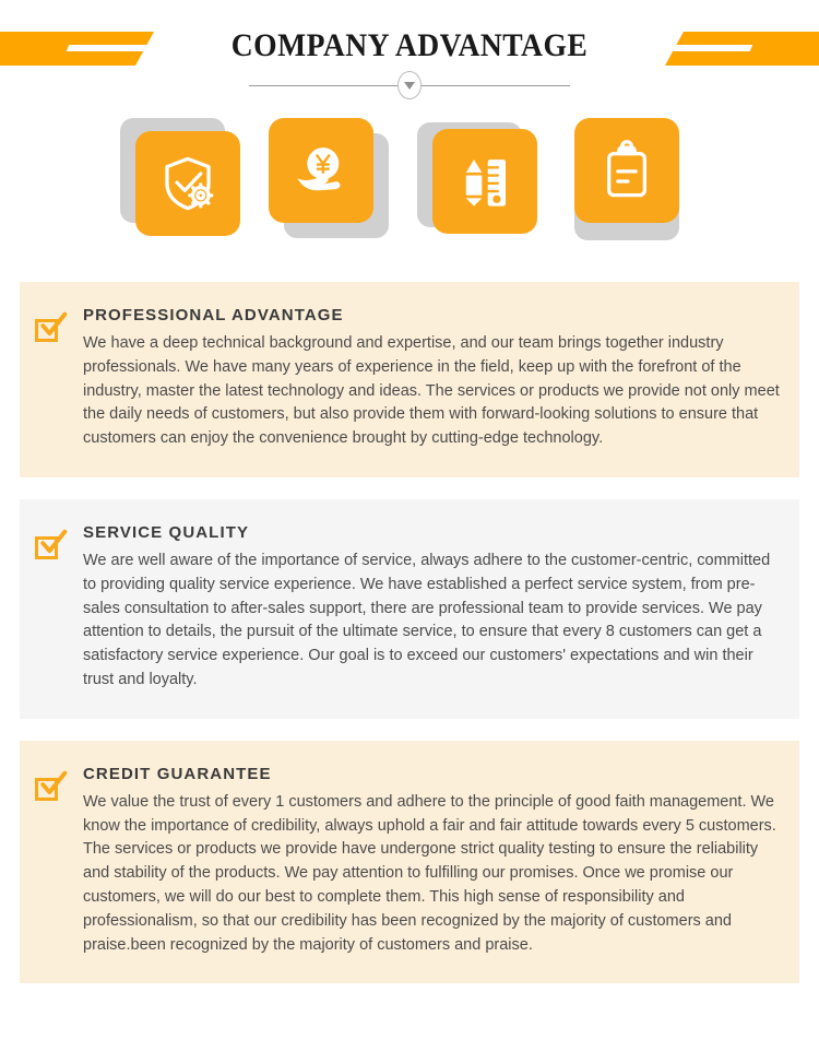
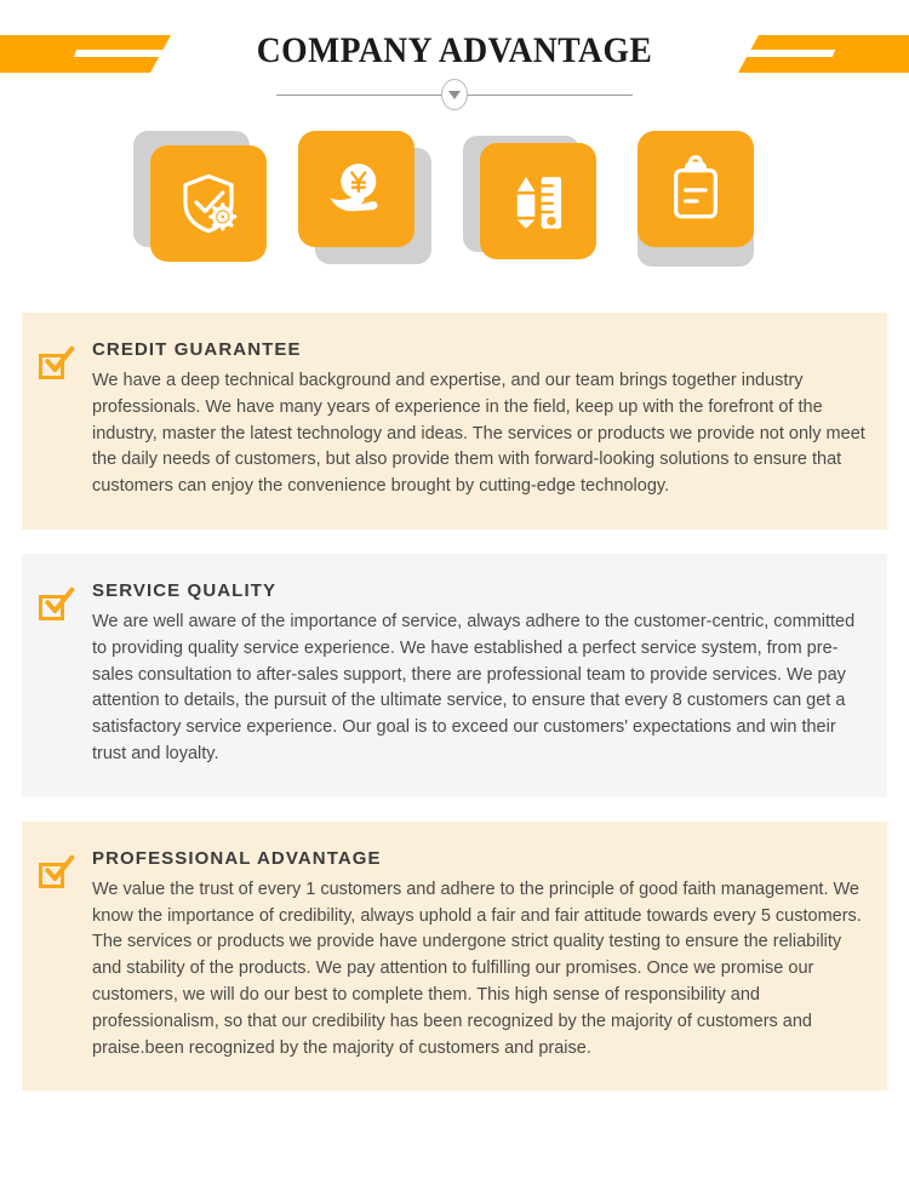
  COMPANY ADVANTAGE
- PROFESSIONAL ADVANTAGE
+ CREDIT GUARANTEE
  We have a deep technical background and expertise, and our team brings together industry professionals. We have many years of experience in the field, keep up with the forefront of the industry, master the latest technology and ideas. The services or products we provide not only meet the daily needs of customers, but also provide them with forward-looking solutions to ensure that customers can enjoy the convenience brought by cutting-edge technology.
  SERVICE QUALITY
  We are well aware of the importance of service, always adhere to the customer-centric, committed to providing quality service experience. We have established a perfect service system, from pre-sales consultation to after-sales support, there are professional team to provide services. We pay attention to details, the pursuit of the ultimate service, to ensure that every 8 customers can get a satisfactory service experience. Our goal is to exceed our customers' expectations and win their trust and loyalty.
- CREDIT GUARANTEE
+ PROFESSIONAL ADVANTAGE
  We value the trust of every 1 customers and adhere to the principle of good faith management. We know the importance of credibility, always uphold a fair and fair attitude towards every 5 customers. The services or products we provide have undergone strict quality testing to ensure the reliability and stability of the products. We pay attention to fulfilling our promises. Once we promise our customers, we will do our best to complete them. This high sense of responsibility and professionalism, so that our credibility has been recognized by the majority of customers and praise.been recognized by the majority of customers and praise.
